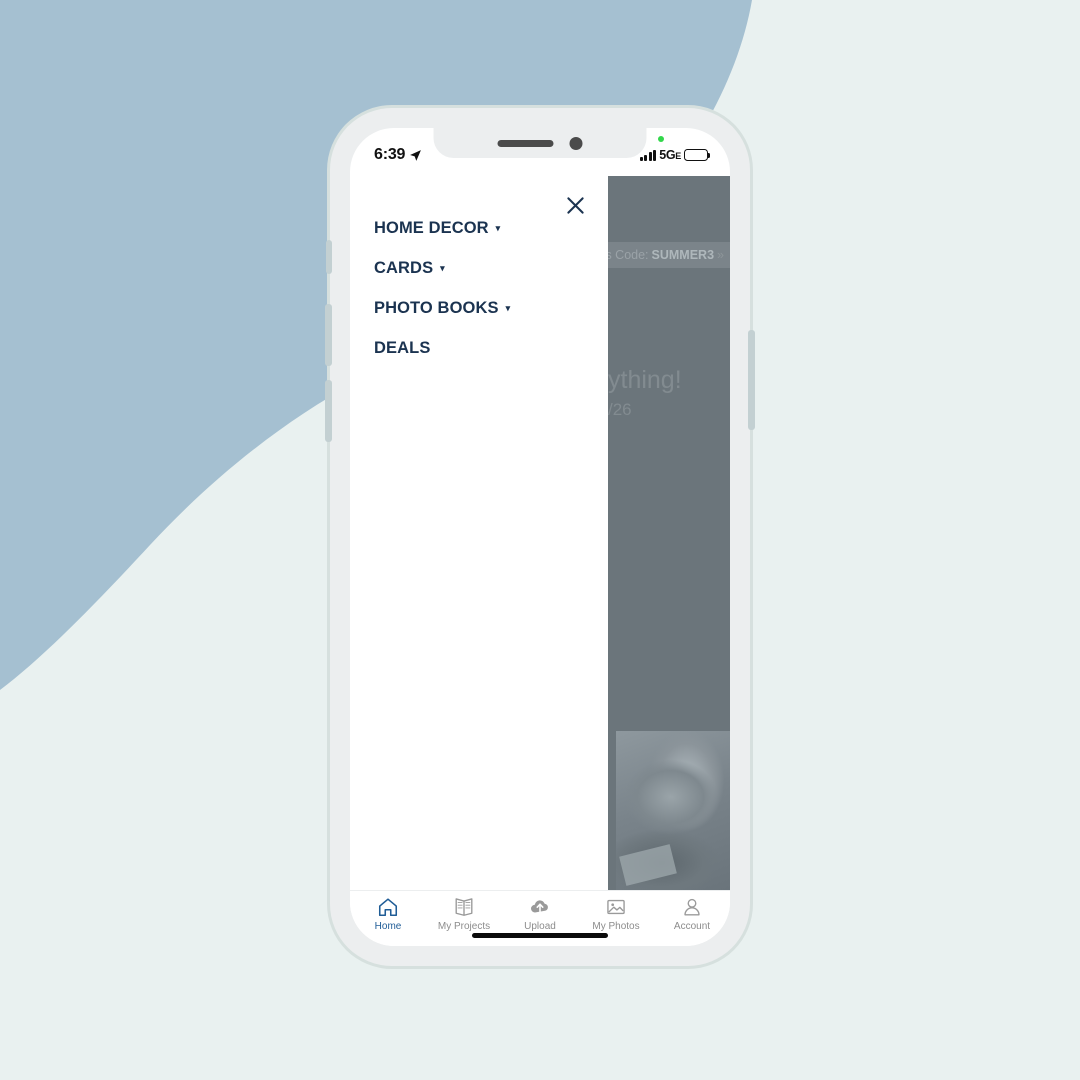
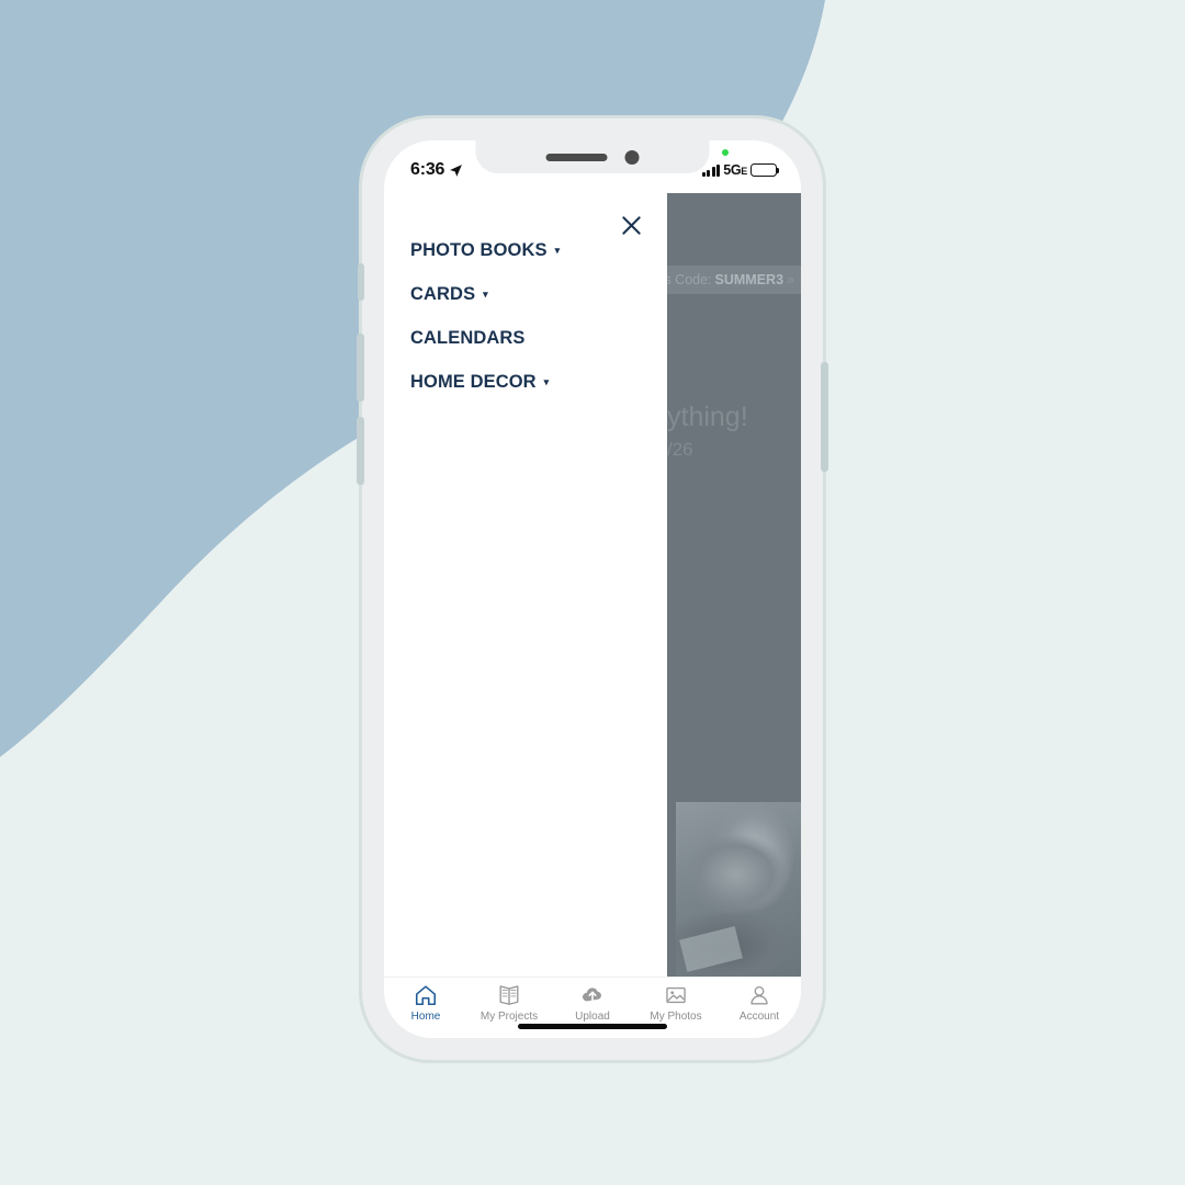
- 6:39
+ 6:36
  5GE
  s Code:
  SUMMER3
- HOME DECOR
+ PHOTO BOOKS
  ▾
  CARDS
  ▾
+ CALENDARS
- PHOTO BOOKS
+ HOME DECOR
  ▾
- DEALS
  Home
  My Projects
  Upload
  My Photos
  Account
